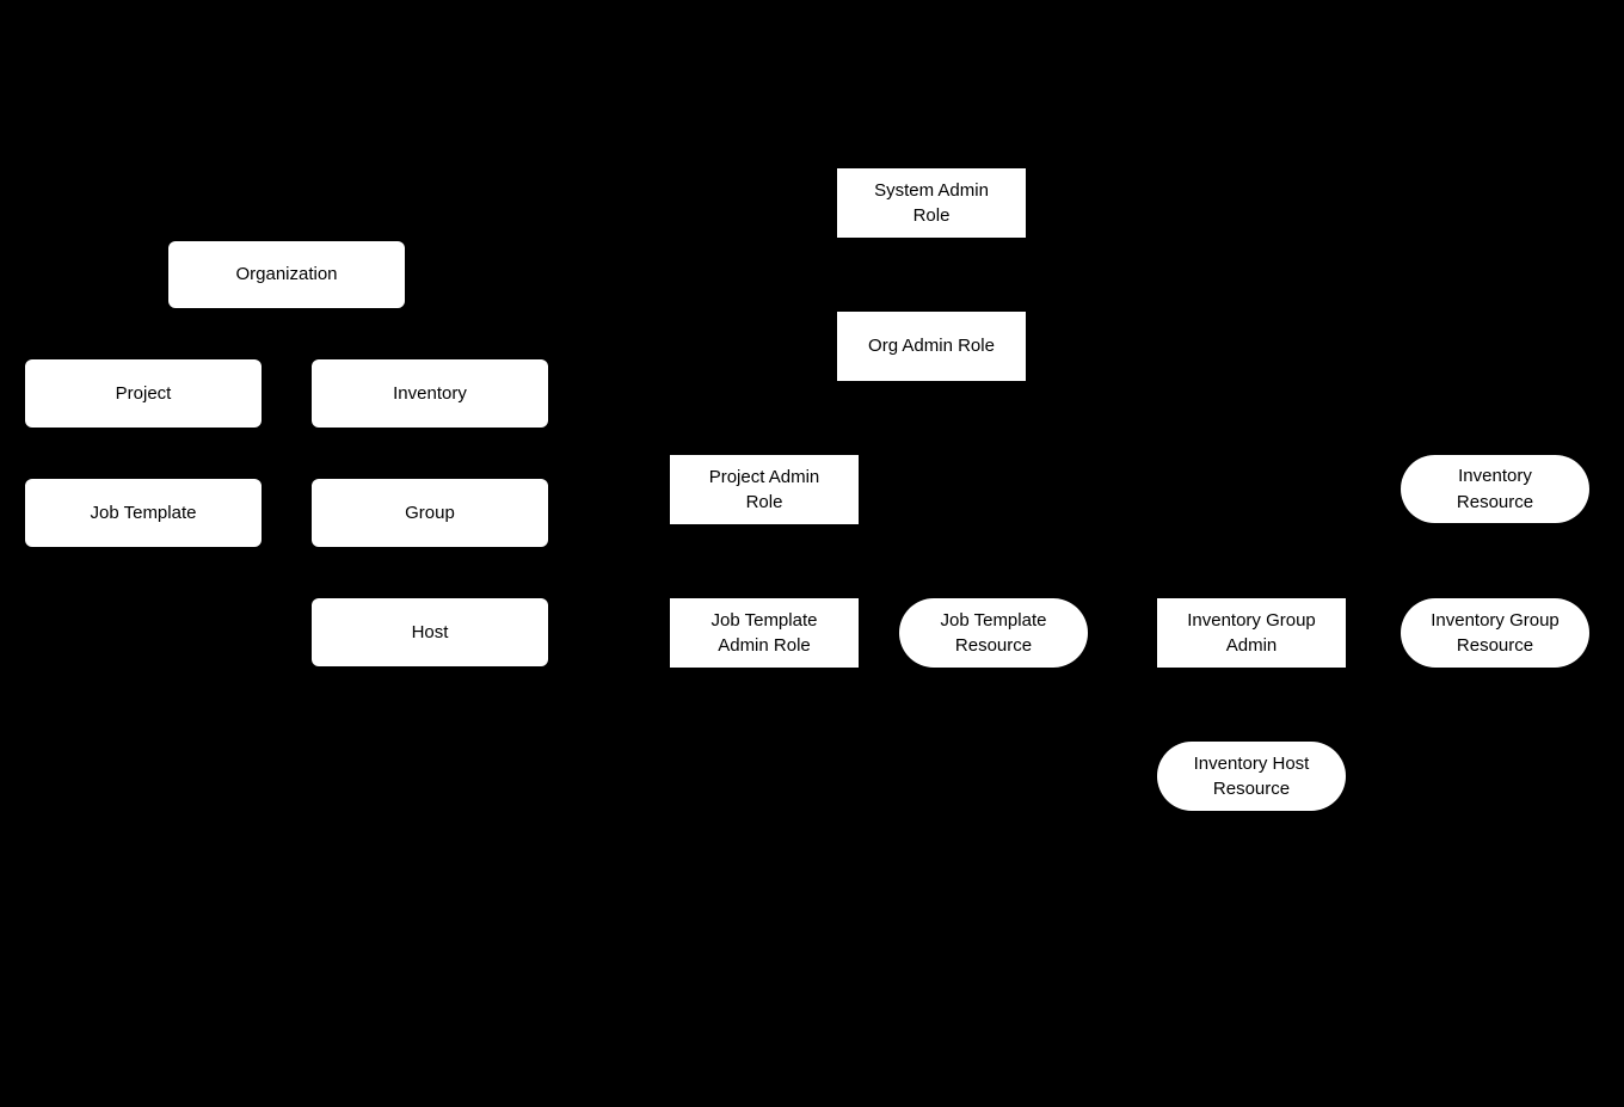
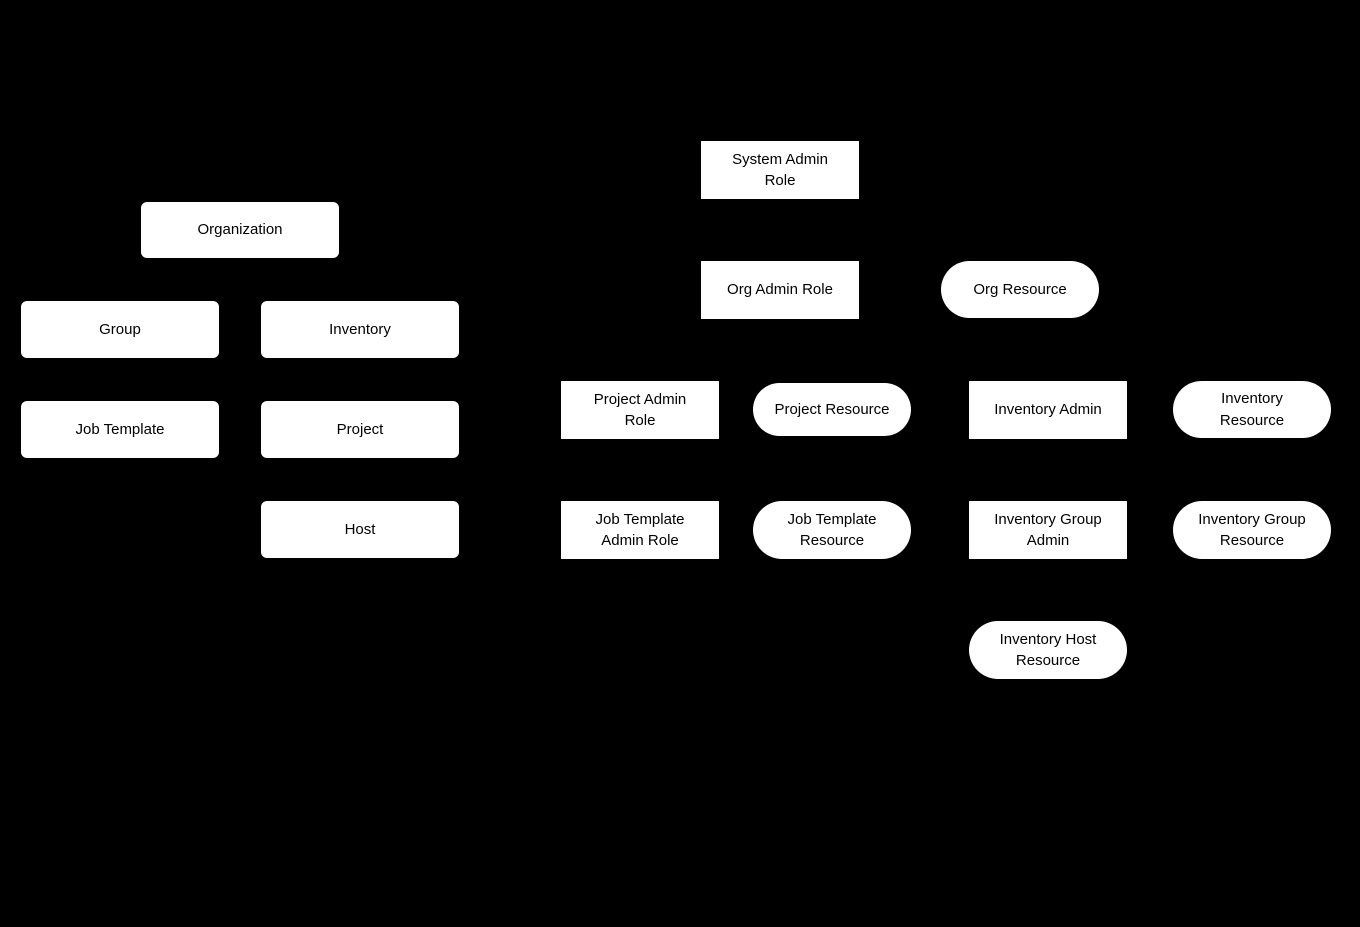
  Organization
- Project
+ Group
  Inventory
  Job Template
- Group
+ Project
  Host
  System Admin
  Role
  Org Admin Role
+ Org Resource
  Project Admin
  Role
+ Project Resource
+ Inventory Admin
  Inventory
  Resource
  Job Template
  Admin Role
  Job Template
  Resource
  Inventory Group
  Admin
  Inventory Group
  Resource
  Inventory Host
  Resource
